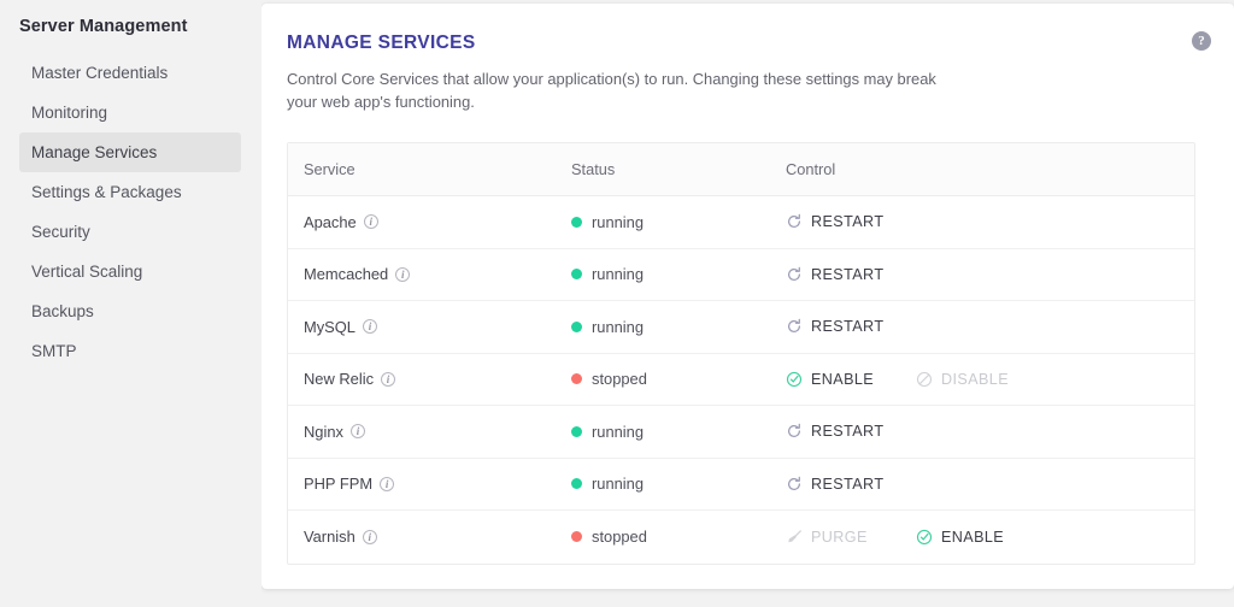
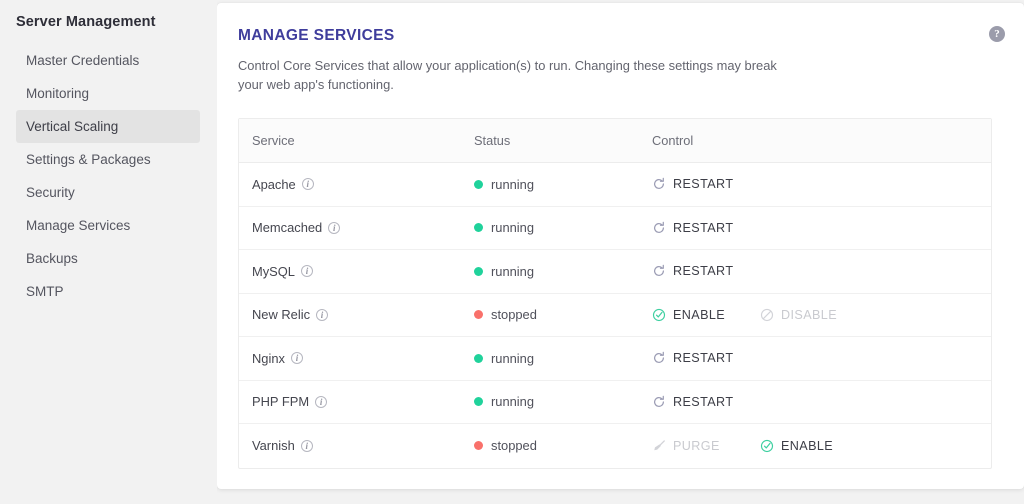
  Server Management
  Master Credentials
  Monitoring
- Manage Services
+ Vertical Scaling
  Settings & Packages
  Security
- Vertical Scaling
+ Manage Services
  Backups
  SMTP
  MANAGE SERVICES
  Control Core Services that allow your application(s) to run. Changing these settings may break your web app's functioning.
  ?
  Service
  Status
  Control
  Apache
  i
  running
  RESTART
  Memcached
  i
  running
  RESTART
  MySQL
  i
  running
  RESTART
  New Relic
  i
  stopped
  ENABLE
  DISABLE
  Nginx
  i
  running
  RESTART
  PHP FPM
  i
  running
  RESTART
  Varnish
  i
  stopped
  PURGE
  ENABLE
